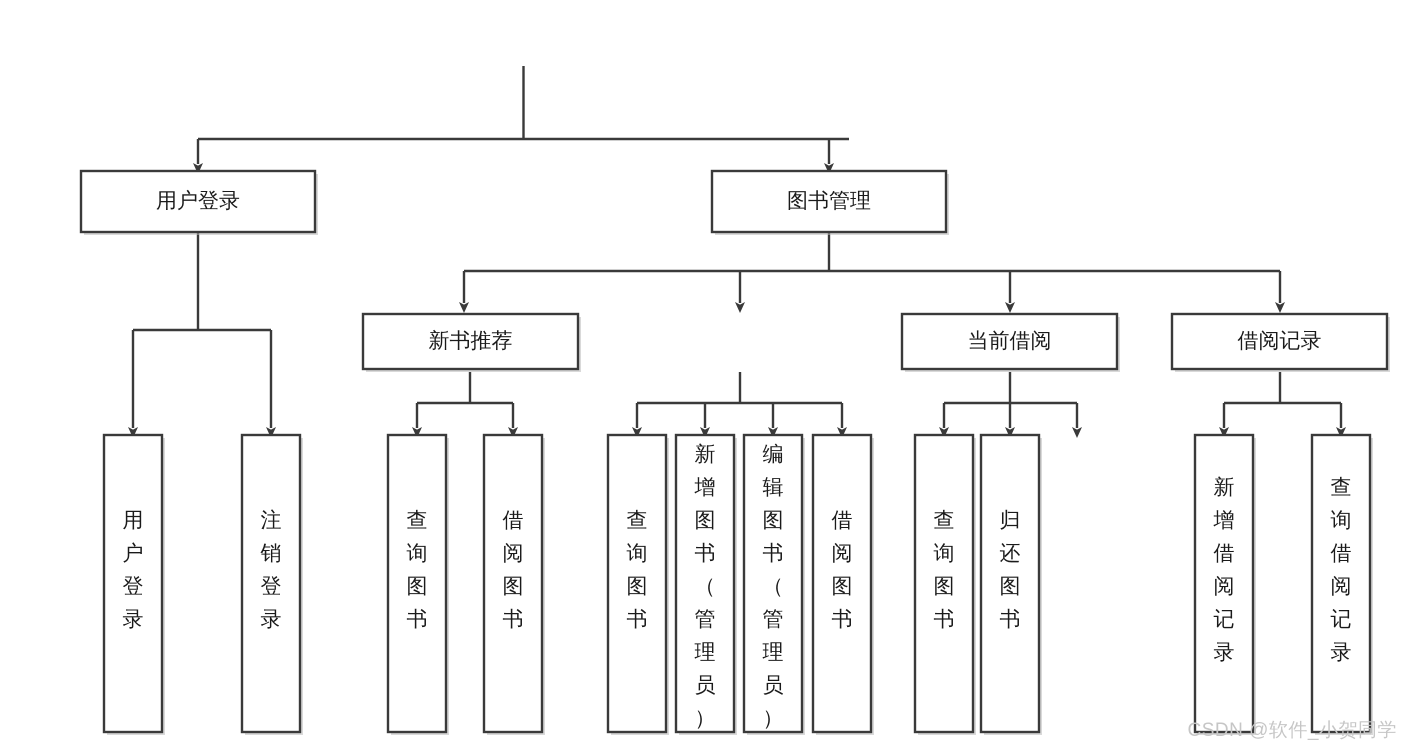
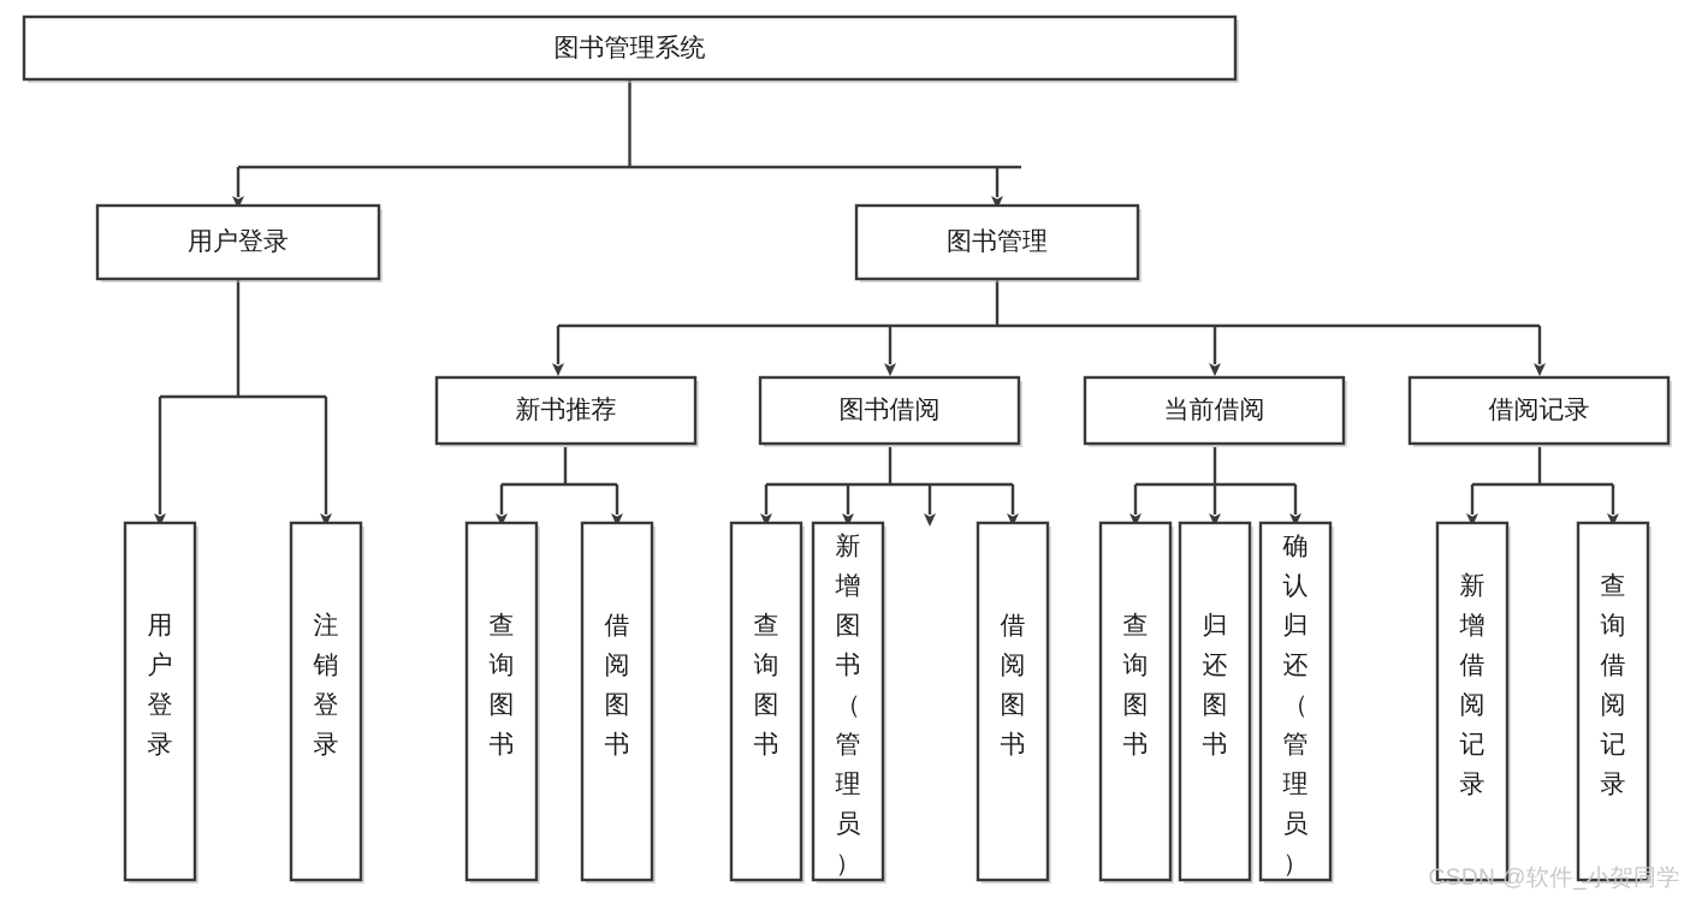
+ 图书管理系统
  用户登录
  图书管理
  新书推荐
+ 图书借阅
  当前借阅
  借阅记录
  用户登录
  注销登录
  查询图书
  借阅图书
  查询图书
  新增图书（管理员）
- 编辑图书（管理员）
  借阅图书
  查询图书
  归还图书
+ 确认归还（管理员）
  新增借阅记录
  查询借阅记录
  CSDN @软件_小贺同学
